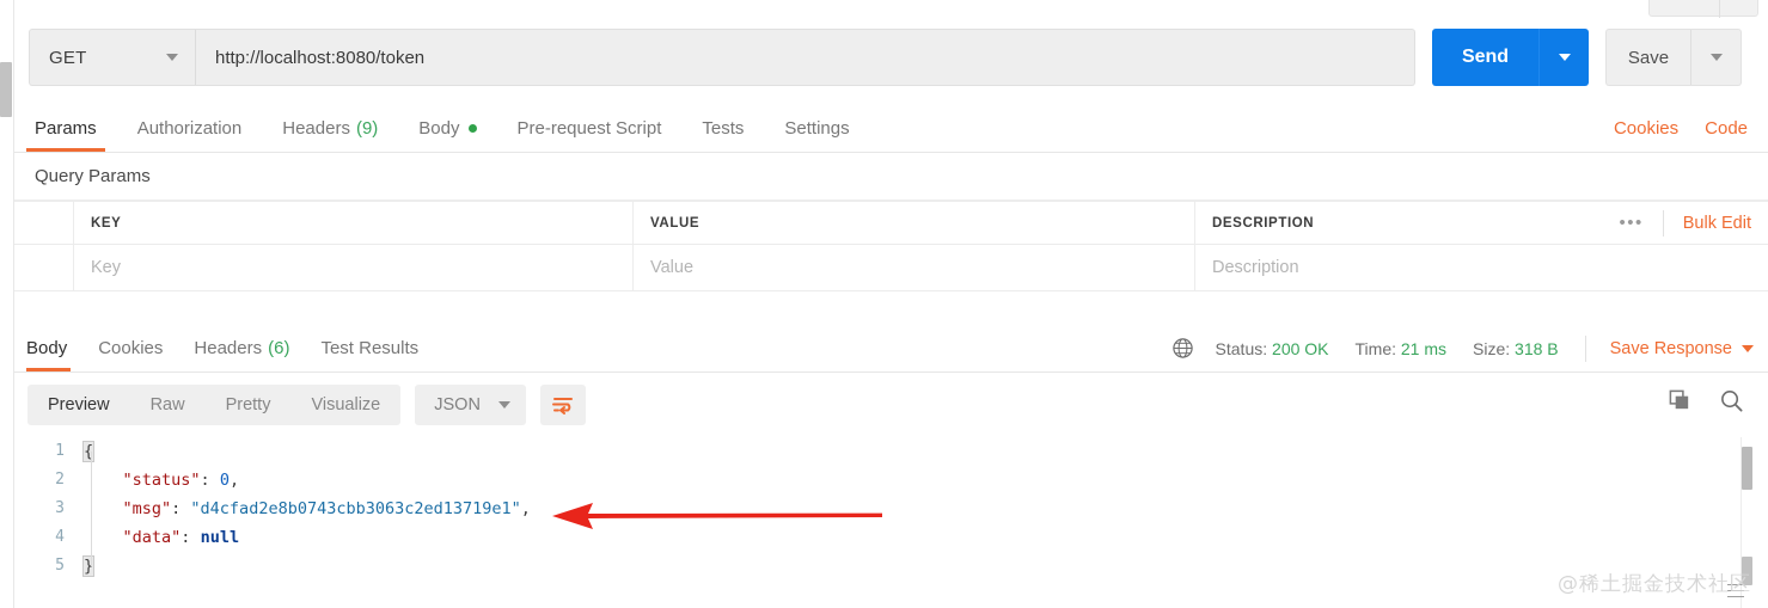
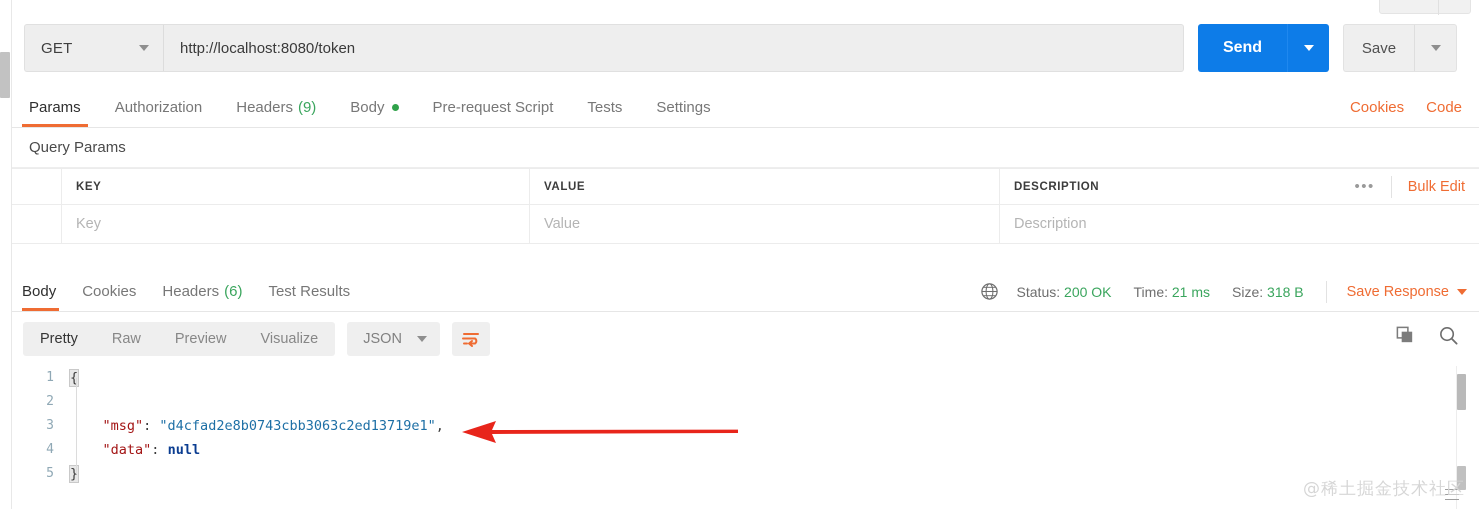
  GET
  http://localhost:8080/token
  Send
  Save
  Params
  Authorization
  Headers
  (9)
  Body
  Pre-request Script
  Tests
  Settings
  Cookies
  Code
  Query Params
  KEY
  VALUE
  DESCRIPTION
  •••
  Bulk Edit
  Key
  Value
  Description
  Body
  Cookies
  Headers
  (6)
  Test Results
  Status: 200 OK
  Time: 21 ms
  Size: 318 B
  Save Response
- Preview
+ Pretty
  Raw
- Pretty
+ Preview
  Visualize
  JSON
  1
  {
  2
- "status": 0,
  3
  "msg": "d4cfad2e8b0743cbb3063c2ed13719e1",
  4
  "data": null
  5
  }
  @稀土掘金技术社区
